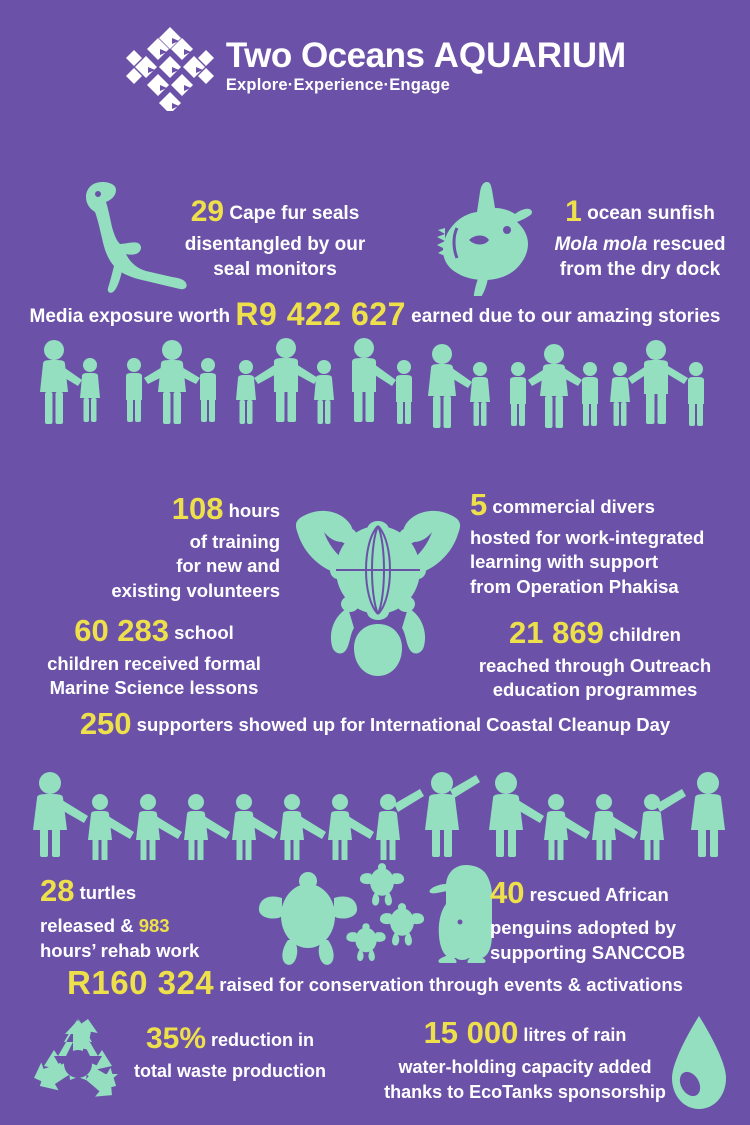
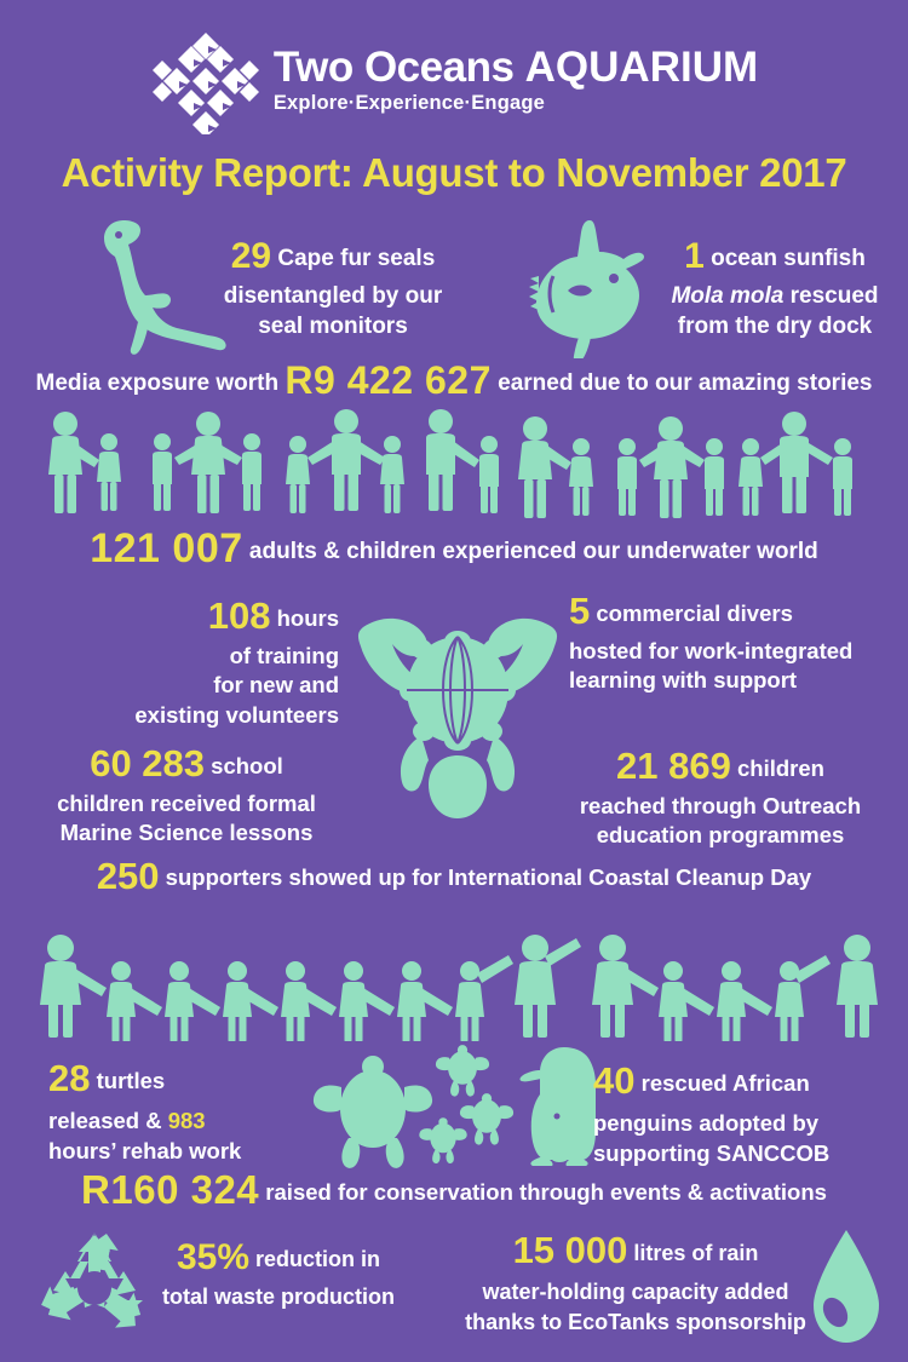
  Two Oceans AQUARIUM
  Explore·Experience·Engage
+ Activity Report: August to November 2017
  29 Cape fur seals
  disentangled by our
  seal monitors
  1 ocean sunfish
  Mola mola rescued
  from the dry dock
  Media exposure worth R9 422 627 earned due to our amazing stories
+ 121 007 adults & children experienced our underwater world
  108 hours
  of training
  for new and
  existing volunteers
  5 commercial divers
  hosted for work-integrated
  learning with support
- from Operation Phakisa
  60 283 school
  children received formal
  Marine Science lessons
  21 869 children
  reached through Outreach
  education programmes
  250 supporters showed up for International Coastal Cleanup Day
  28 turtles
  released & 983
  hours’ rehab work
  40 rescued African
  penguins adopted by
  supporting SANCCOB
  R160 324 raised for conservation through events & activations
  35% reduction in
  total waste production
  15 000 litres of rain
  water-holding capacity added
  thanks to EcoTanks sponsorship
